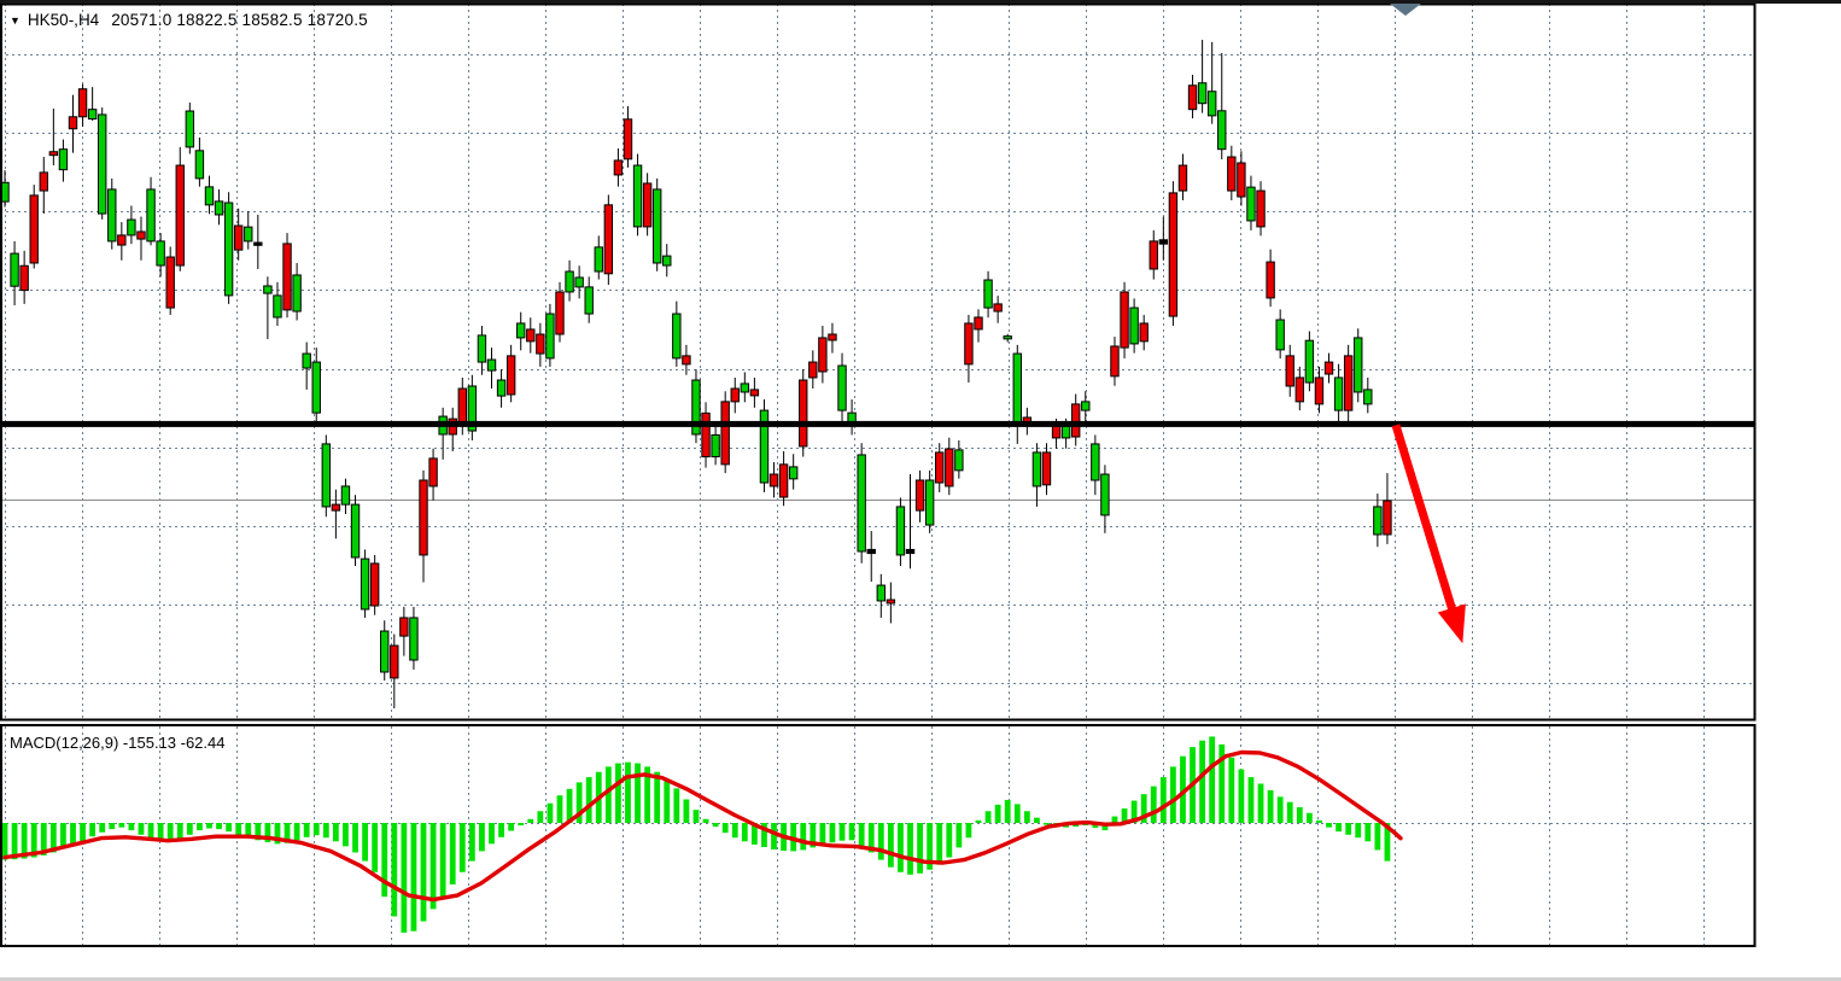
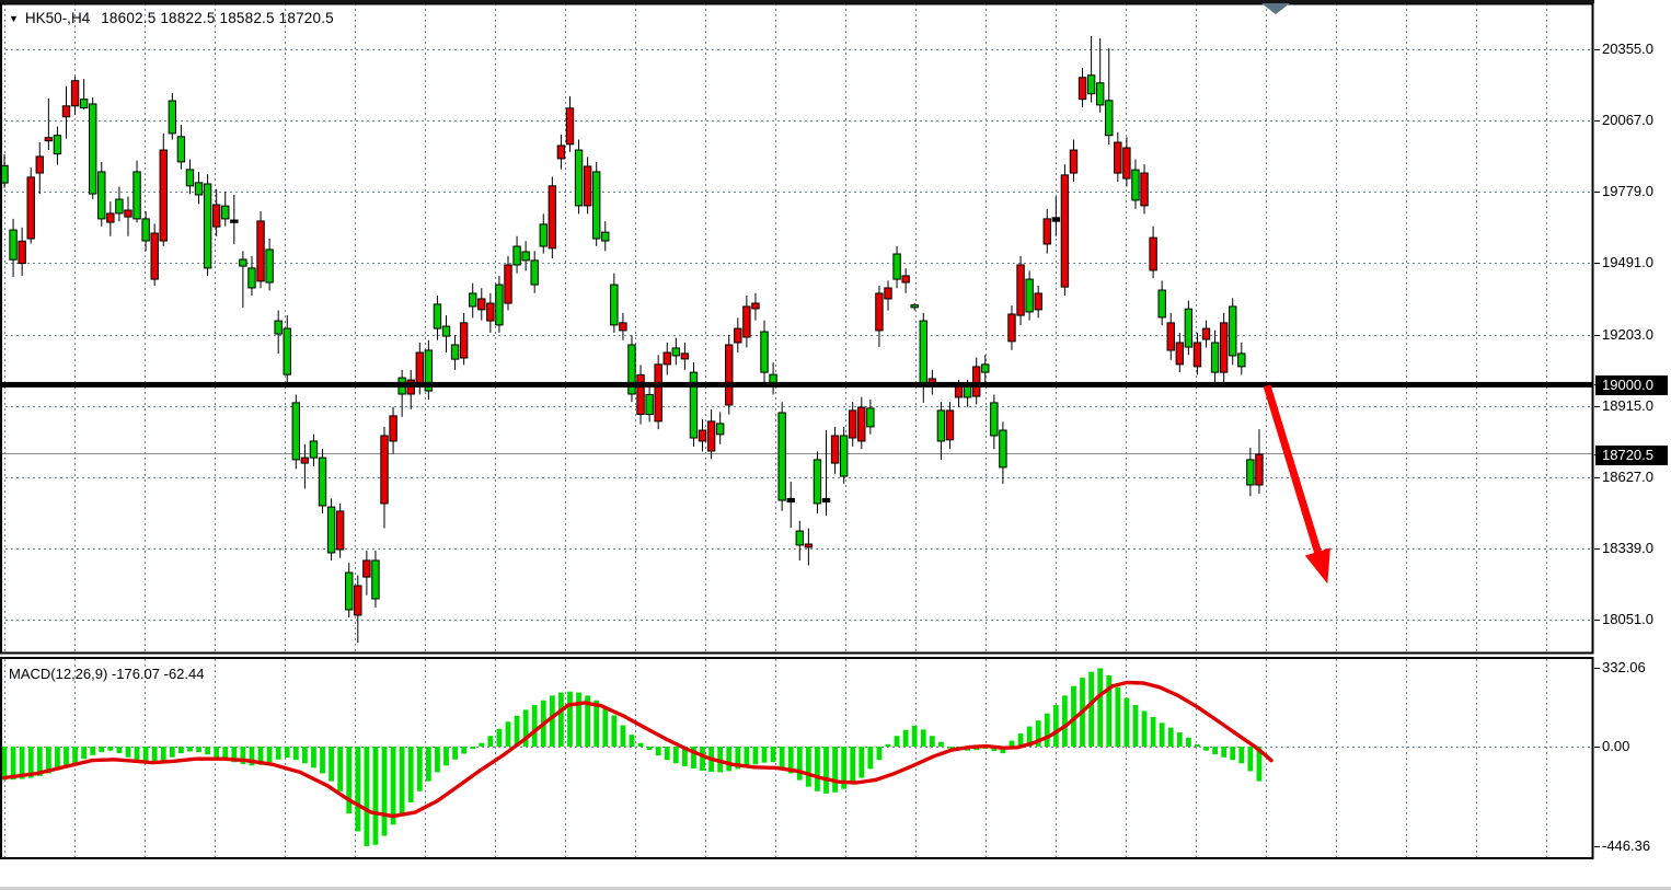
- ▼ HK50-,H4 20571.0 18822.5 18582.5 18720.5
+ ▼ HK50-,H4 18602.5 18822.5 18582.5 18720.5
- MACD(12,26,9) -155.13 -62.44
+ MACD(12,26,9) -176.07 -62.44
+ 20355.0
+ 20067.0
+ 19779.0
+ 19491.0
+ 19203.0
+ 19000.0
+ 18915.0
+ 18720.5
+ 18627.0
+ 18339.0
+ 18051.0
+ 332.06
+ 0.00
+ -446.36
